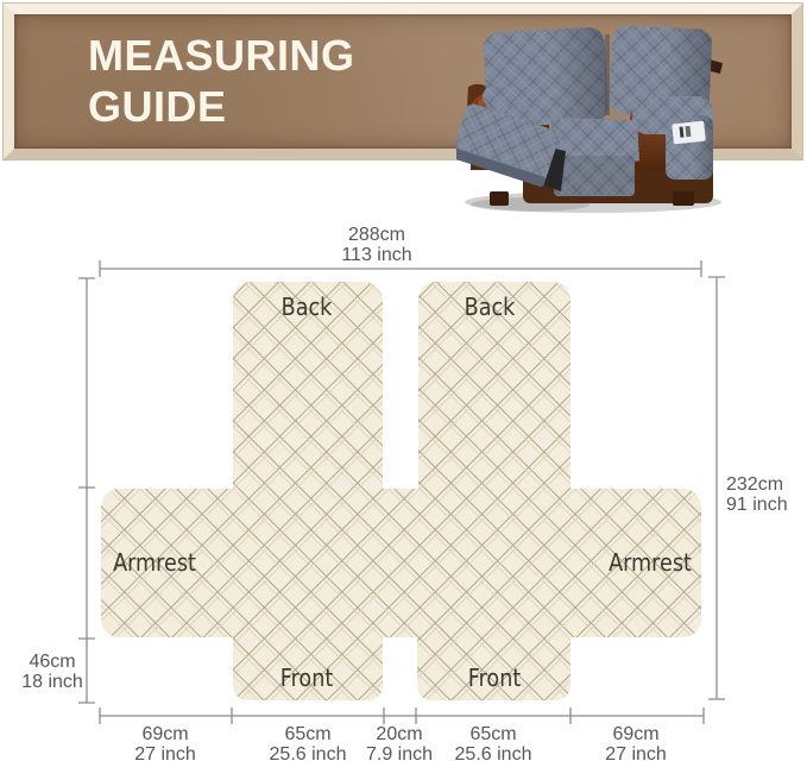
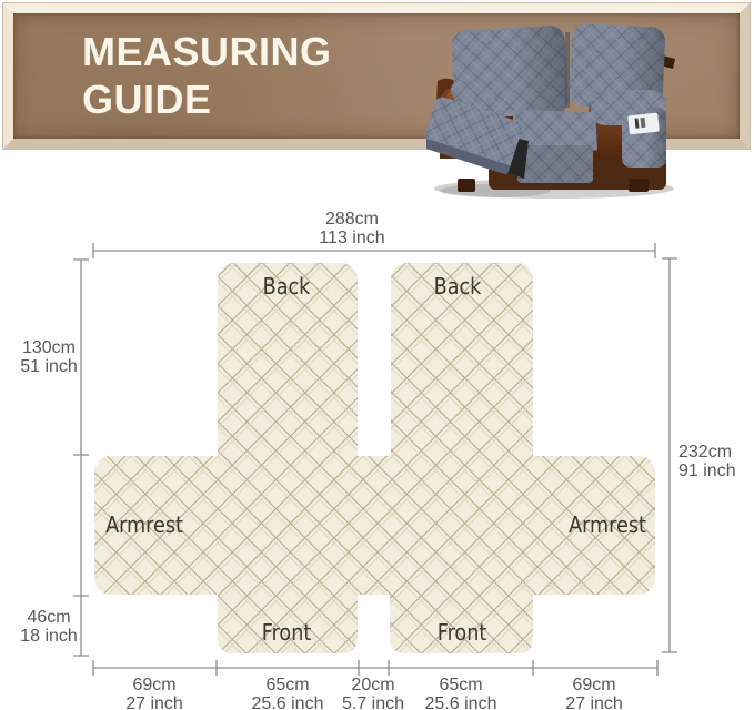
  MEASURING
  GUIDE
  Back
  Back
  Armrest
  Armrest
  Front
  Front
  288cm
  113 inch
+ 130cm
+ 51 inch
  46cm
  18 inch
  232cm
  91 inch
  69cm
  27 inch
  65cm
  25.6 inch
  20cm
- 7.9 inch
+ 5.7 inch
  65cm
  25.6 inch
  69cm
  27 inch
